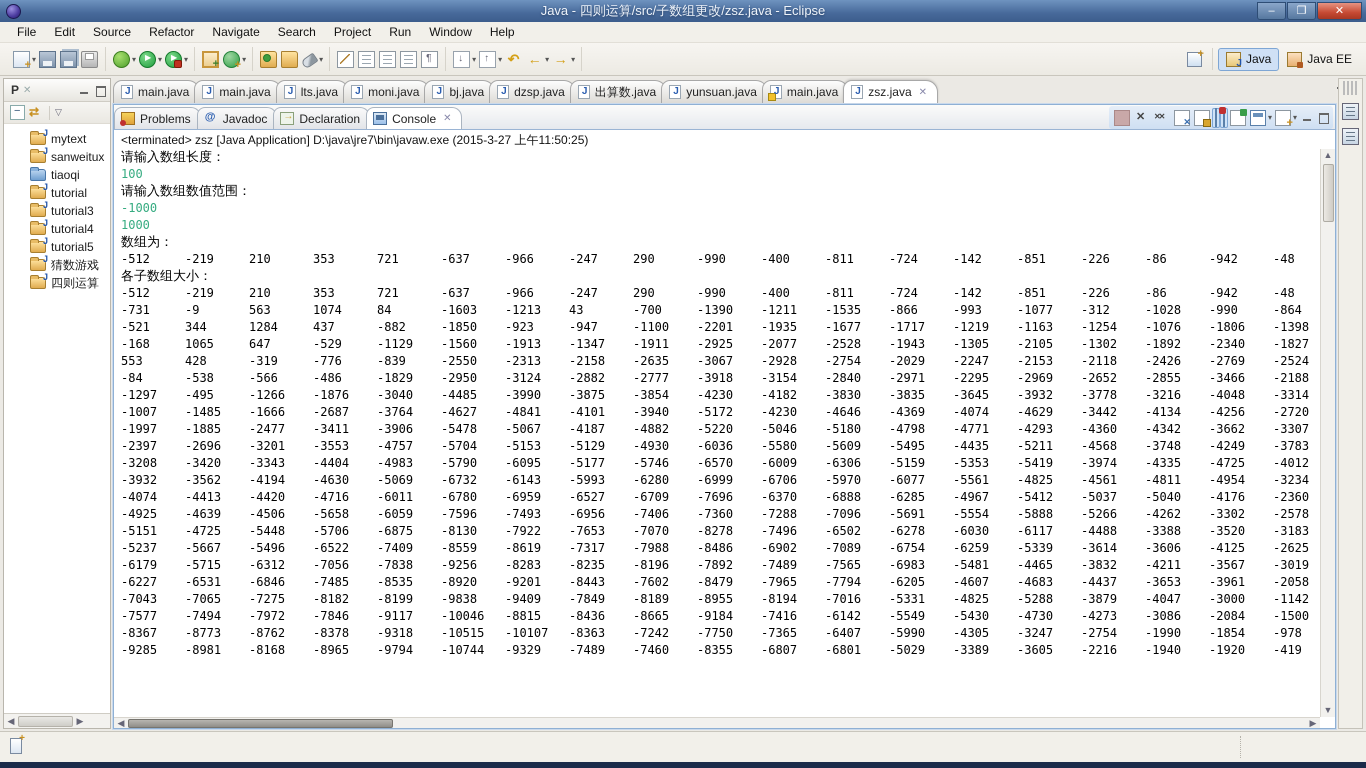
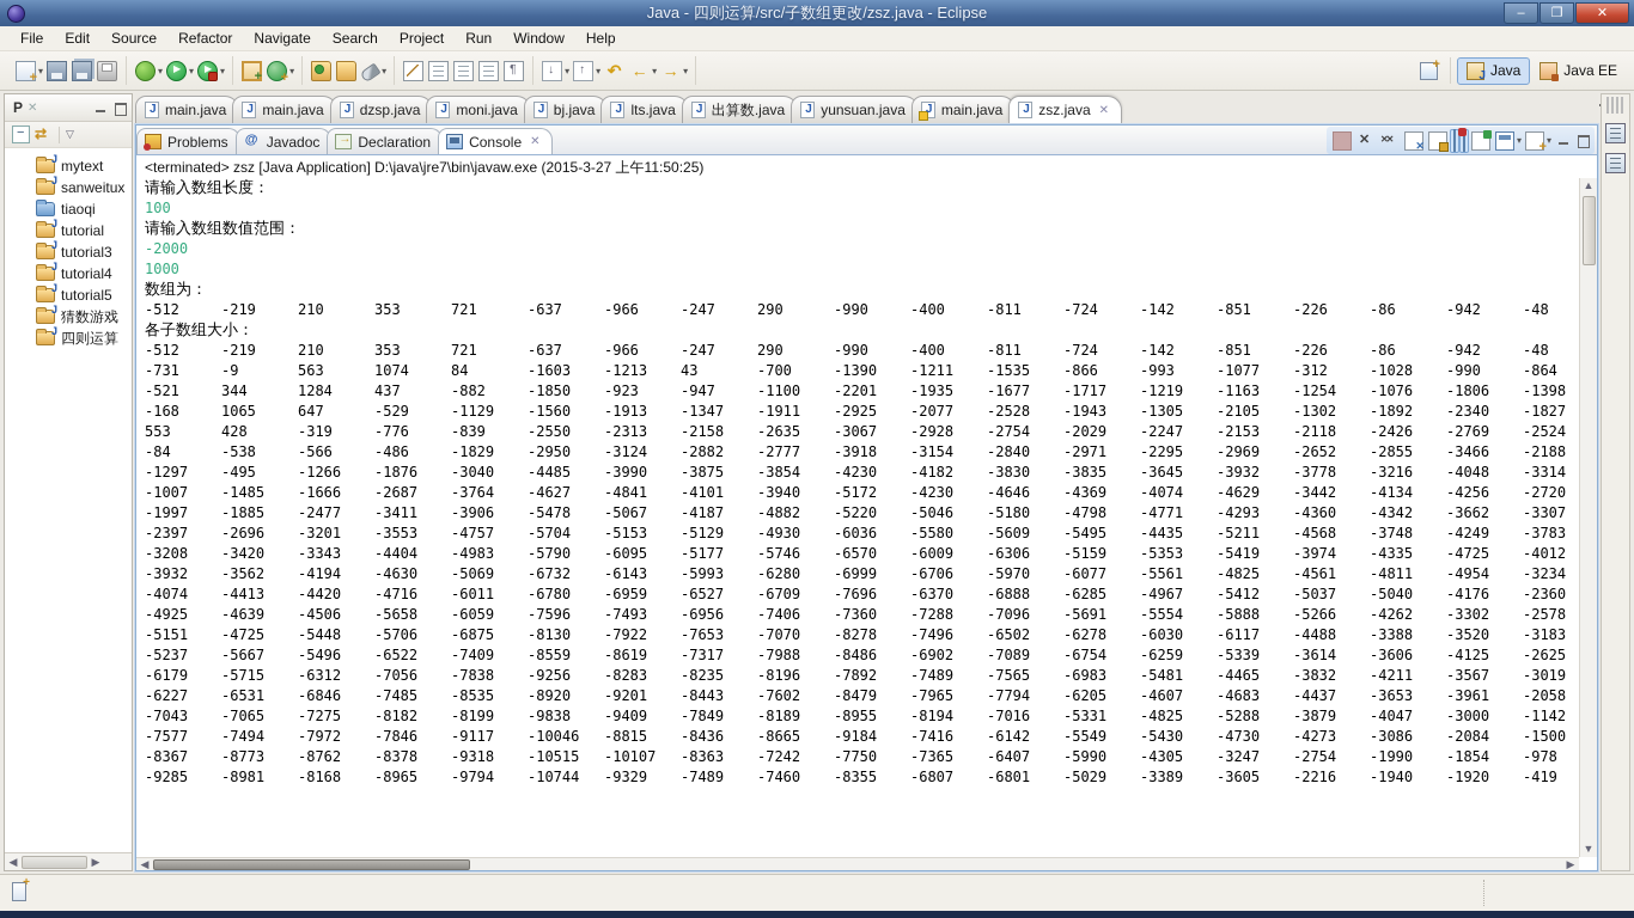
  Java - 四则运算/src/子数组更改/zsz.java - Eclipse
  –
  ❐
  ✕
  File
  Edit
  Source
  Refactor
  Navigate
  Search
  Project
  Run
  Window
  Help
  ▾
  ▾
  ▾
  ▾
  ▾
  ▾
  ▾
  ▾
  ↶
  ←
  ▾
  →
  ▾
  Java
  Java EE
  P
  ✕
  ⇄
  ▽
  mytext
  sanweitux
  tiaoqi
  tutorial
  tutorial3
  tutorial4
  tutorial5
  猜数游戏
  四则运算
  ◀
  ▶
  main.java
  main.java
- lts.java
+ dzsp.java
  moni.java
  bj.java
- dzsp.java
+ lts.java
  出算数.java
  yunsuan.java
  main.java
  zsz.java
  ✕
  Problems
  Javadoc
  Declaration
  Console
  ✕
  ▾
  ▾
  <terminated> zsz [Java Application] D:\java\jre7\bin\javaw.exe (2015-3-27 上午11:50:25)
  请输入数组长度：
  100
  请输入数组数值范围：
- -1000
+ -2000
  1000
  数组为：
  -512 -219 210 353 721 -637 -966 -247 290 -990 -400 -811 -724 -142 -851 -226 -86 -942 -48
  各子数组大小：
  -512 -219 210 353 721 -637 -966 -247 290 -990 -400 -811 -724 -142 -851 -226 -86 -942 -48
  -731 -9 563 1074 84 -1603 -1213 43 -700 -1390 -1211 -1535 -866 -993 -1077 -312 -1028 -990 -864
  -521 344 1284 437 -882 -1850 -923 -947 -1100 -2201 -1935 -1677 -1717 -1219 -1163 -1254 -1076 -1806 -1398
  -168 1065 647 -529 -1129 -1560 -1913 -1347 -1911 -2925 -2077 -2528 -1943 -1305 -2105 -1302 -1892 -2340 -1827
  553 428 -319 -776 -839 -2550 -2313 -2158 -2635 -3067 -2928 -2754 -2029 -2247 -2153 -2118 -2426 -2769 -2524
  -84 -538 -566 -486 -1829 -2950 -3124 -2882 -2777 -3918 -3154 -2840 -2971 -2295 -2969 -2652 -2855 -3466 -2188
  -1297 -495 -1266 -1876 -3040 -4485 -3990 -3875 -3854 -4230 -4182 -3830 -3835 -3645 -3932 -3778 -3216 -4048 -3314
  -1007 -1485 -1666 -2687 -3764 -4627 -4841 -4101 -3940 -5172 -4230 -4646 -4369 -4074 -4629 -3442 -4134 -4256 -2720
  -1997 -1885 -2477 -3411 -3906 -5478 -5067 -4187 -4882 -5220 -5046 -5180 -4798 -4771 -4293 -4360 -4342 -3662 -3307
  -2397 -2696 -3201 -3553 -4757 -5704 -5153 -5129 -4930 -6036 -5580 -5609 -5495 -4435 -5211 -4568 -3748 -4249 -3783
  -3208 -3420 -3343 -4404 -4983 -5790 -6095 -5177 -5746 -6570 -6009 -6306 -5159 -5353 -5419 -3974 -4335 -4725 -4012
  -3932 -3562 -4194 -4630 -5069 -6732 -6143 -5993 -6280 -6999 -6706 -5970 -6077 -5561 -4825 -4561 -4811 -4954 -3234
  -4074 -4413 -4420 -4716 -6011 -6780 -6959 -6527 -6709 -7696 -6370 -6888 -6285 -4967 -5412 -5037 -5040 -4176 -2360
  -4925 -4639 -4506 -5658 -6059 -7596 -7493 -6956 -7406 -7360 -7288 -7096 -5691 -5554 -5888 -5266 -4262 -3302 -2578
  -5151 -4725 -5448 -5706 -6875 -8130 -7922 -7653 -7070 -8278 -7496 -6502 -6278 -6030 -6117 -4488 -3388 -3520 -3183
  -5237 -5667 -5496 -6522 -7409 -8559 -8619 -7317 -7988 -8486 -6902 -7089 -6754 -6259 -5339 -3614 -3606 -4125 -2625
  -6179 -5715 -6312 -7056 -7838 -9256 -8283 -8235 -8196 -7892 -7489 -7565 -6983 -5481 -4465 -3832 -4211 -3567 -3019
  -6227 -6531 -6846 -7485 -8535 -8920 -9201 -8443 -7602 -8479 -7965 -7794 -6205 -4607 -4683 -4437 -3653 -3961 -2058
  -7043 -7065 -7275 -8182 -8199 -9838 -9409 -7849 -8189 -8955 -8194 -7016 -5331 -4825 -5288 -3879 -4047 -3000 -1142
  -7577 -7494 -7972 -7846 -9117 -10046 -8815 -8436 -8665 -9184 -7416 -6142 -5549 -5430 -4730 -4273 -3086 -2084 -1500
  -8367 -8773 -8762 -8378 -9318 -10515 -10107 -8363 -7242 -7750 -7365 -6407 -5990 -4305 -3247 -2754 -1990 -1854 -978
  -9285 -8981 -8168 -8965 -9794 -10744 -9329 -7489 -7460 -8355 -6807 -6801 -5029 -3389 -3605 -2216 -1940 -1920 -419
  ▲
  ▼
  ◀
  ▶
